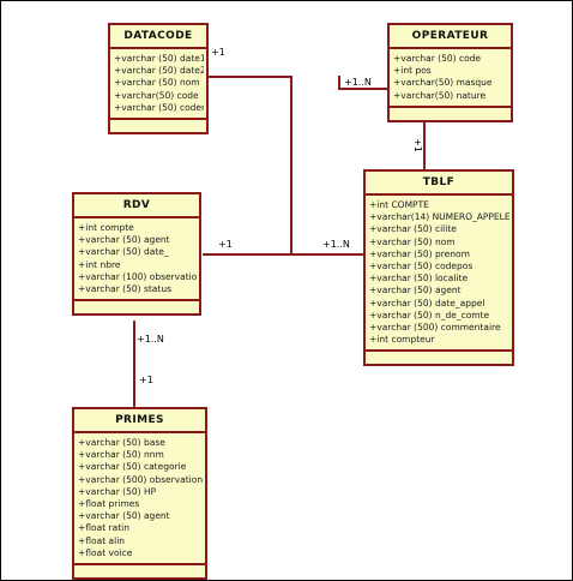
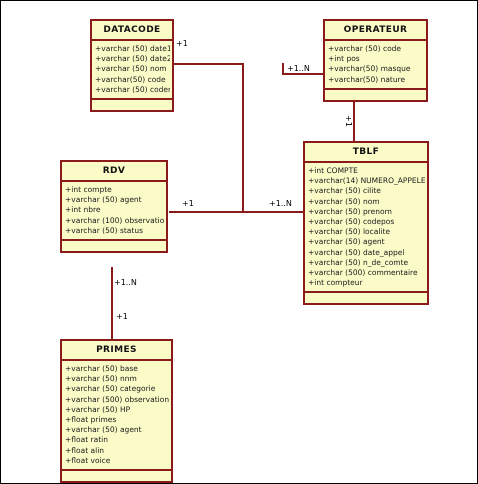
  +1
  +1..N
  +1
  +1..N
  +1..N
  +1
  DATACODE
  +varchar (50) date1
  +varchar (50) date2
  +varchar (50) nom
  +varchar(50) code
  +varchar (50) coder
  OPERATEUR
  +varchar (50) code
  +int pos
  +varchar(50) masque
  +varchar(50) nature
  TBLF
  +int COMPTE
  +varchar(14) NUMERO_APPELE
  +varchar (50) cilite
  +varchar (50) nom
  +varchar (50) prenom
  +varchar (50) codepos
  +varchar (50) localite
  +varchar (50) agent
  +varchar (50) date_appel
  +varchar (50) n_de_comte
  +varchar (500) commentaire
  +int compteur
  RDV
  +int compte
  +varchar (50) agent
- +varchar (50) date_
  +int nbre
  +varchar (100) observatio
  +varchar (50) status
  PRIMES
  +varchar (50) base
  +varchar (50) nnm
  +varchar (50) categorie
  +varchar (500) observation
  +varchar (50) HP
  +float primes
  +varchar (50) agent
  +float ratin
  +float alin
  +float voice
